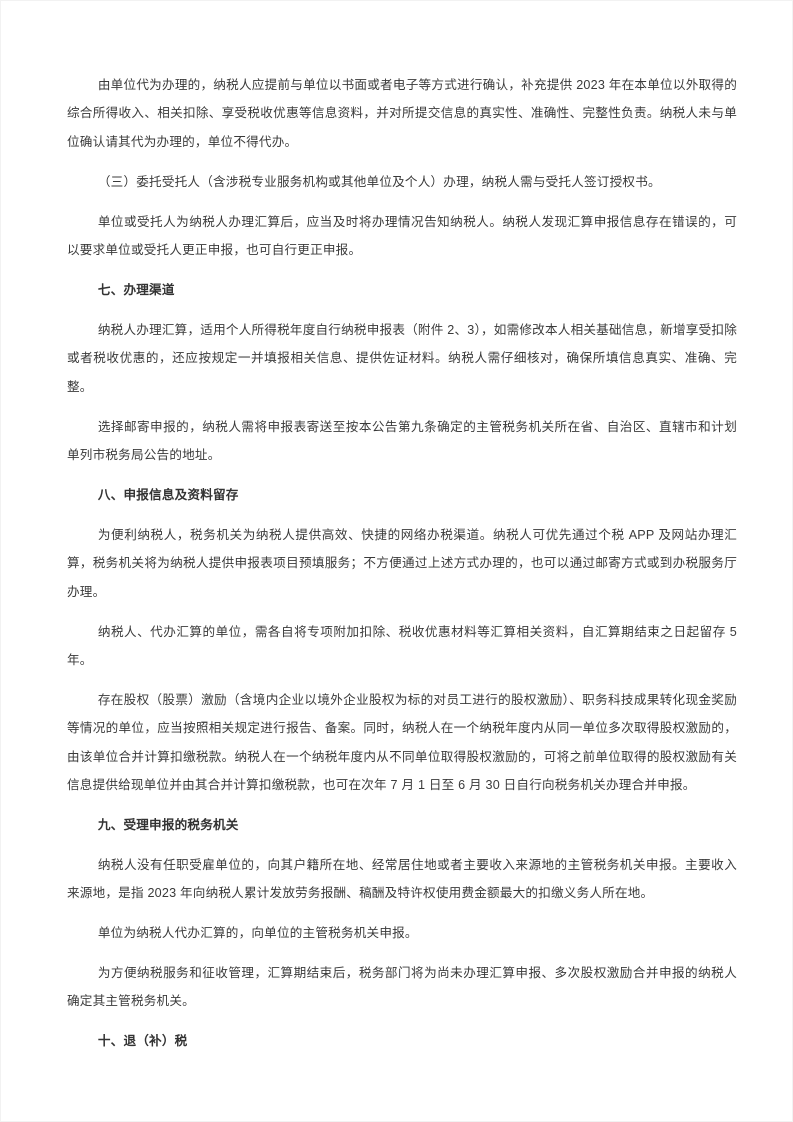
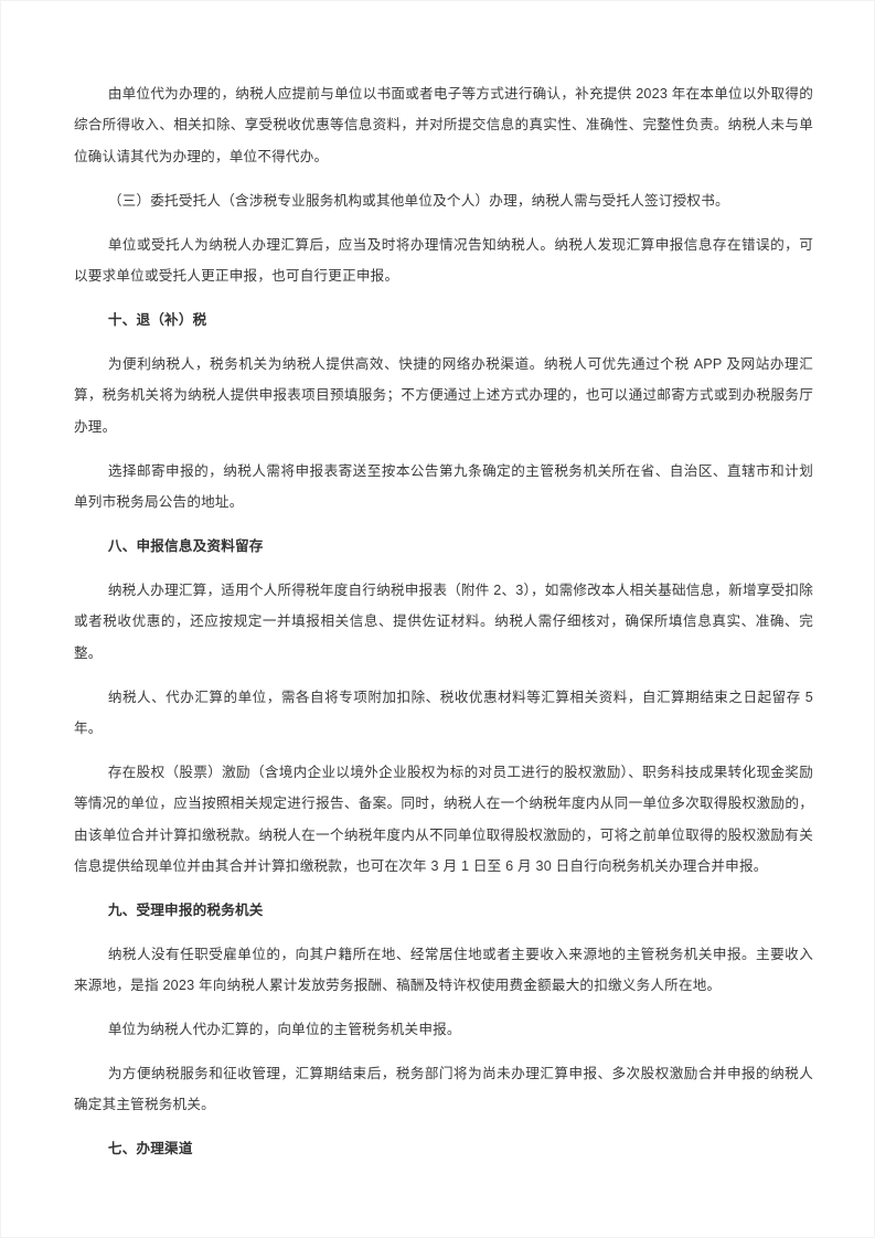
  由单位代为办理的，纳税人应提前与单位以书面或者电子等方式进行确认，补充提供 2023 年在本单位以外取得的综合所得收入、相关扣除、享受税收优惠等信息资料，并对所提交信息的真实性、准确性、完整性负责。纳税人未与单位确认请其代为办理的，单位不得代办。
  （三）委托受托人（含涉税专业服务机构或其他单位及个人）办理，纳税人需与受托人签订授权书。
  单位或受托人为纳税人办理汇算后，应当及时将办理情况告知纳税人。纳税人发现汇算申报信息存在错误的，可以要求单位或受托人更正申报，也可自行更正申报。
- 七、办理渠道
+ 十、退（补）税
- 纳税人办理汇算，适用个人所得税年度自行纳税申报表（附件 2、3），如需修改本人相关基础信息，新增享受扣除或者税收优惠的，还应按规定一并填报相关信息、提供佐证材料。纳税人需仔细核对，确保所填信息真实、准确、完整。
+ 为便利纳税人，税务机关为纳税人提供高效、快捷的网络办税渠道。纳税人可优先通过个税 APP 及网站办理汇算，税务机关将为纳税人提供申报表项目预填服务；不方便通过上述方式办理的，也可以通过邮寄方式或到办税服务厅办理。
  选择邮寄申报的，纳税人需将申报表寄送至按本公告第九条确定的主管税务机关所在省、自治区、直辖市和计划单列市税务局公告的地址。
  八、申报信息及资料留存
- 为便利纳税人，税务机关为纳税人提供高效、快捷的网络办税渠道。纳税人可优先通过个税 APP 及网站办理汇算，税务机关将为纳税人提供申报表项目预填服务；不方便通过上述方式办理的，也可以通过邮寄方式或到办税服务厅办理。
+ 纳税人办理汇算，适用个人所得税年度自行纳税申报表（附件 2、3），如需修改本人相关基础信息，新增享受扣除或者税收优惠的，还应按规定一并填报相关信息、提供佐证材料。纳税人需仔细核对，确保所填信息真实、准确、完整。
  纳税人、代办汇算的单位，需各自将专项附加扣除、税收优惠材料等汇算相关资料，自汇算期结束之日起留存 5 年。
- 存在股权（股票）激励（含境内企业以境外企业股权为标的对员工进行的股权激励）、职务科技成果转化现金奖励等情况的单位，应当按照相关规定进行报告、备案。同时，纳税人在一个纳税年度内从同一单位多次取得股权激励的，由该单位合并计算扣缴税款。纳税人在一个纳税年度内从不同单位取得股权激励的，可将之前单位取得的股权激励有关信息提供给现单位并由其合并计算扣缴税款，也可在次年 7 月 1 日至 6 月 30 日自行向税务机关办理合并申报。
+ 存在股权（股票）激励（含境内企业以境外企业股权为标的对员工进行的股权激励）、职务科技成果转化现金奖励等情况的单位，应当按照相关规定进行报告、备案。同时，纳税人在一个纳税年度内从同一单位多次取得股权激励的，由该单位合并计算扣缴税款。纳税人在一个纳税年度内从不同单位取得股权激励的，可将之前单位取得的股权激励有关信息提供给现单位并由其合并计算扣缴税款，也可在次年 3 月 1 日至 6 月 30 日自行向税务机关办理合并申报。
  九、受理申报的税务机关
  纳税人没有任职受雇单位的，向其户籍所在地、经常居住地或者主要收入来源地的主管税务机关申报。主要收入来源地，是指 2023 年向纳税人累计发放劳务报酬、稿酬及特许权使用费金额最大的扣缴义务人所在地。
  单位为纳税人代办汇算的，向单位的主管税务机关申报。
  为方便纳税服务和征收管理，汇算期结束后，税务部门将为尚未办理汇算申报、多次股权激励合并申报的纳税人确定其主管税务机关。
- 十、退（补）税
+ 七、办理渠道
